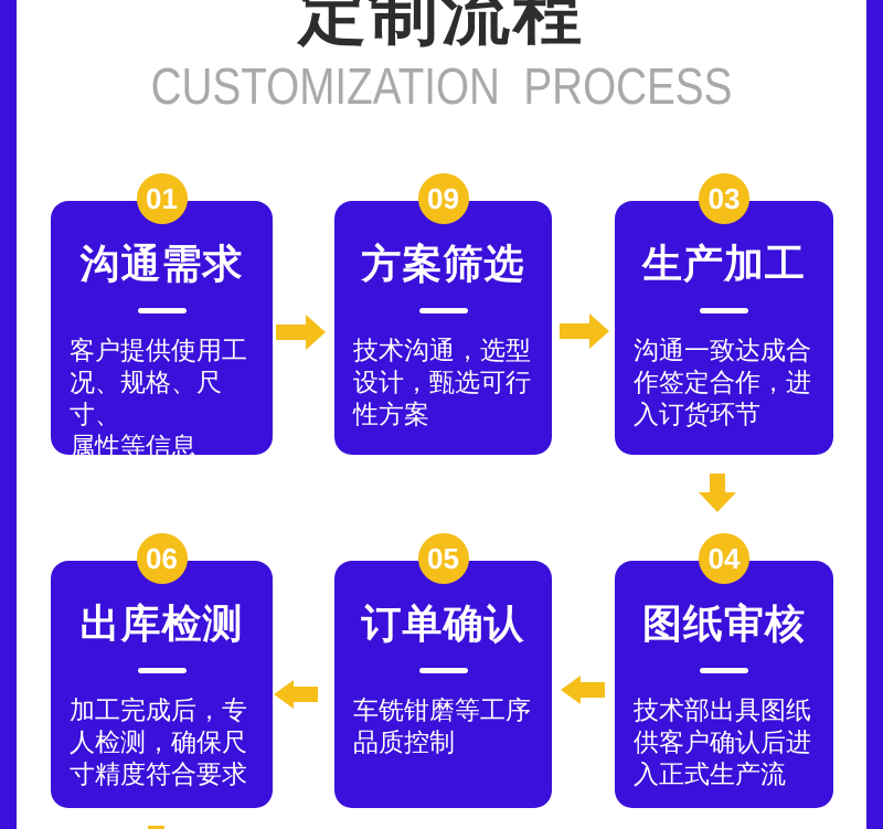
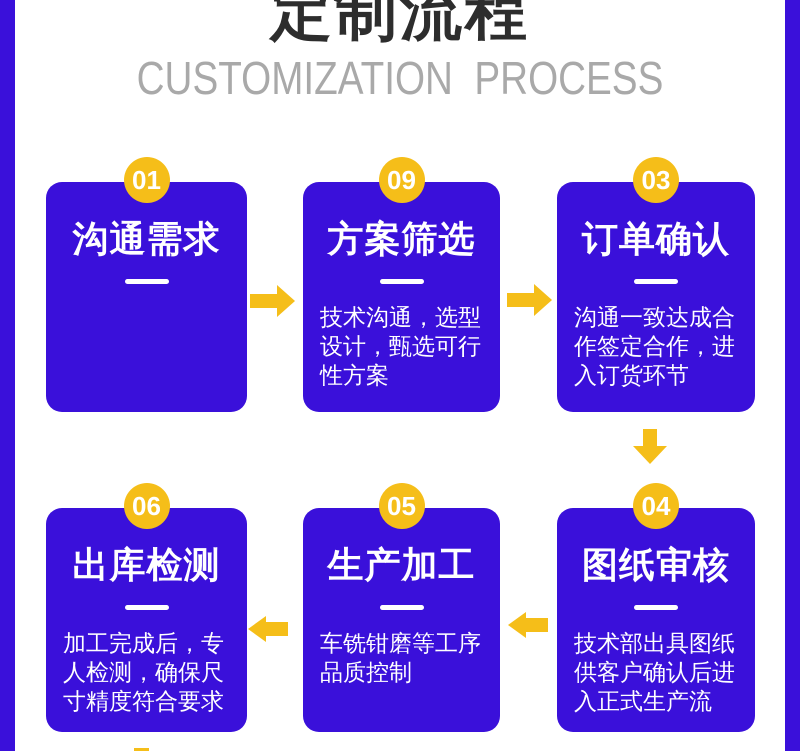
  定制流程
  CUSTOMIZATION PROCESS
  01
  沟通需求
- 客户提供使用工
- 况、规格、尺寸、
- 属性等信息
  09
  方案筛选
  技术沟通，选型
  设计，甄选可行
  性方案
  03
- 生产加工
+ 订单确认
  沟通一致达成合
  作签定合作，进
  入订货环节
  04
  图纸审核
  技术部出具图纸
  供客户确认后进
  入正式生产流
  05
- 订单确认
+ 生产加工
  车铣钳磨等工序
  品质控制
  06
  出库检测
  加工完成后，专
  人检测，确保尺
  寸精度符合要求
